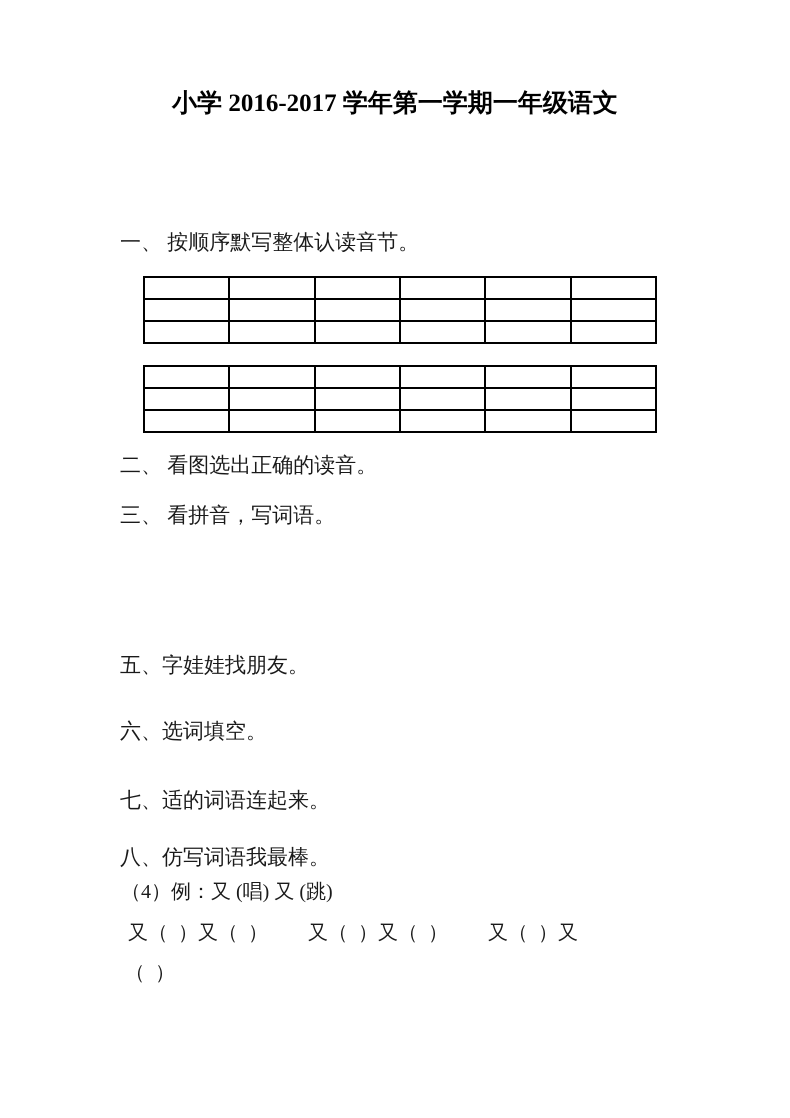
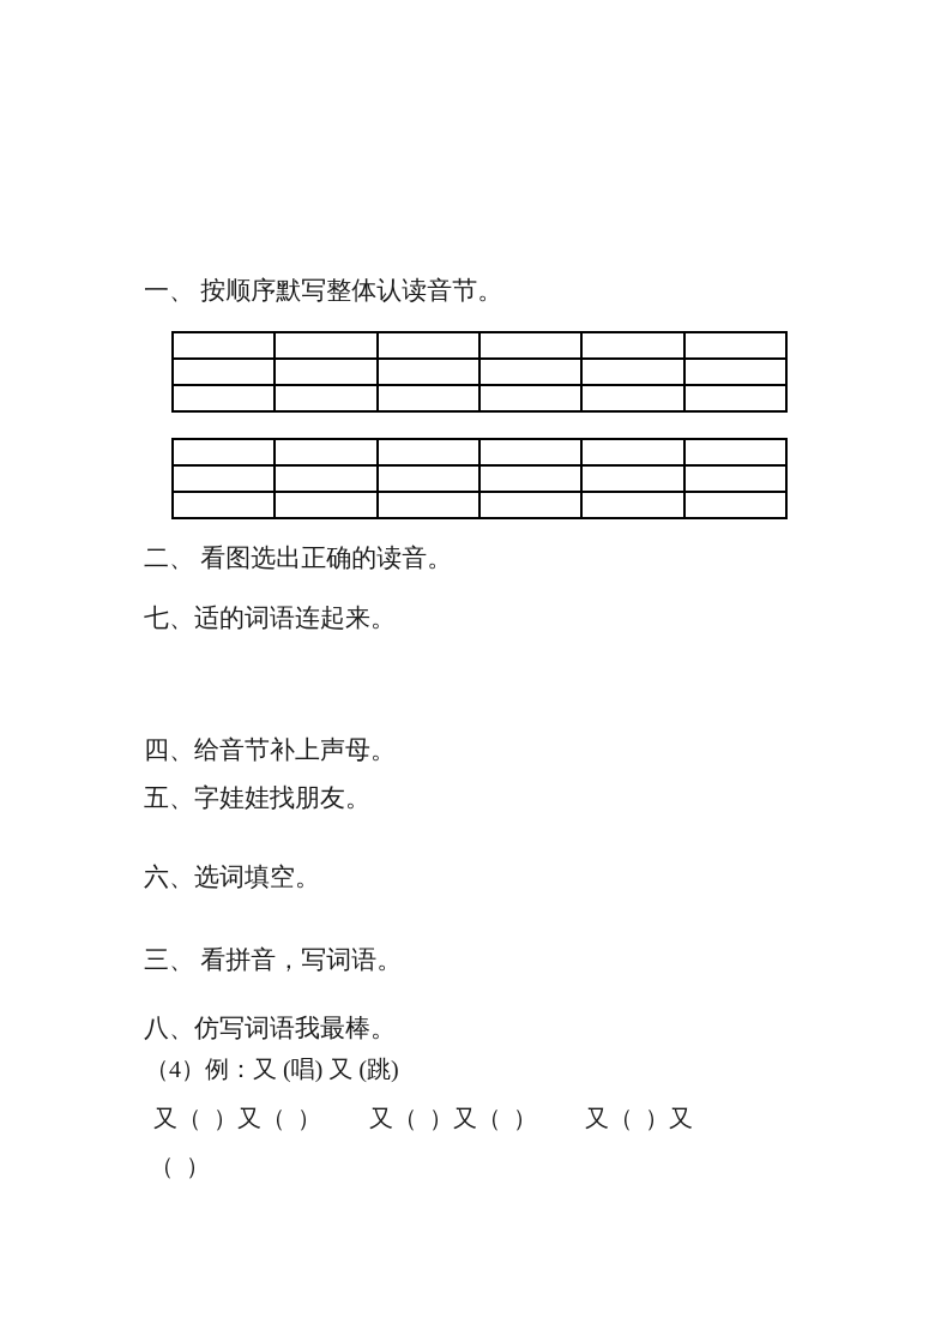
- 小学 2016-2017 学年第一学期一年级语文
  一、 按顺序默写整体认读音节。
  二、 看图选出正确的读音。
- 三、 看拼音，写词语。
+ 七、适的词语连起来。
+ 四、给音节补上声母。
  五、字娃娃找朋友。
  六、选词填空。
- 七、适的词语连起来。
+ 三、 看拼音，写词语。
  八、仿写词语我最棒。
  （4）例：又 (唱) 又 (跳)
  又（ ）又（ ） 又（ ）又（ ） 又（ ）又
  （ ）
